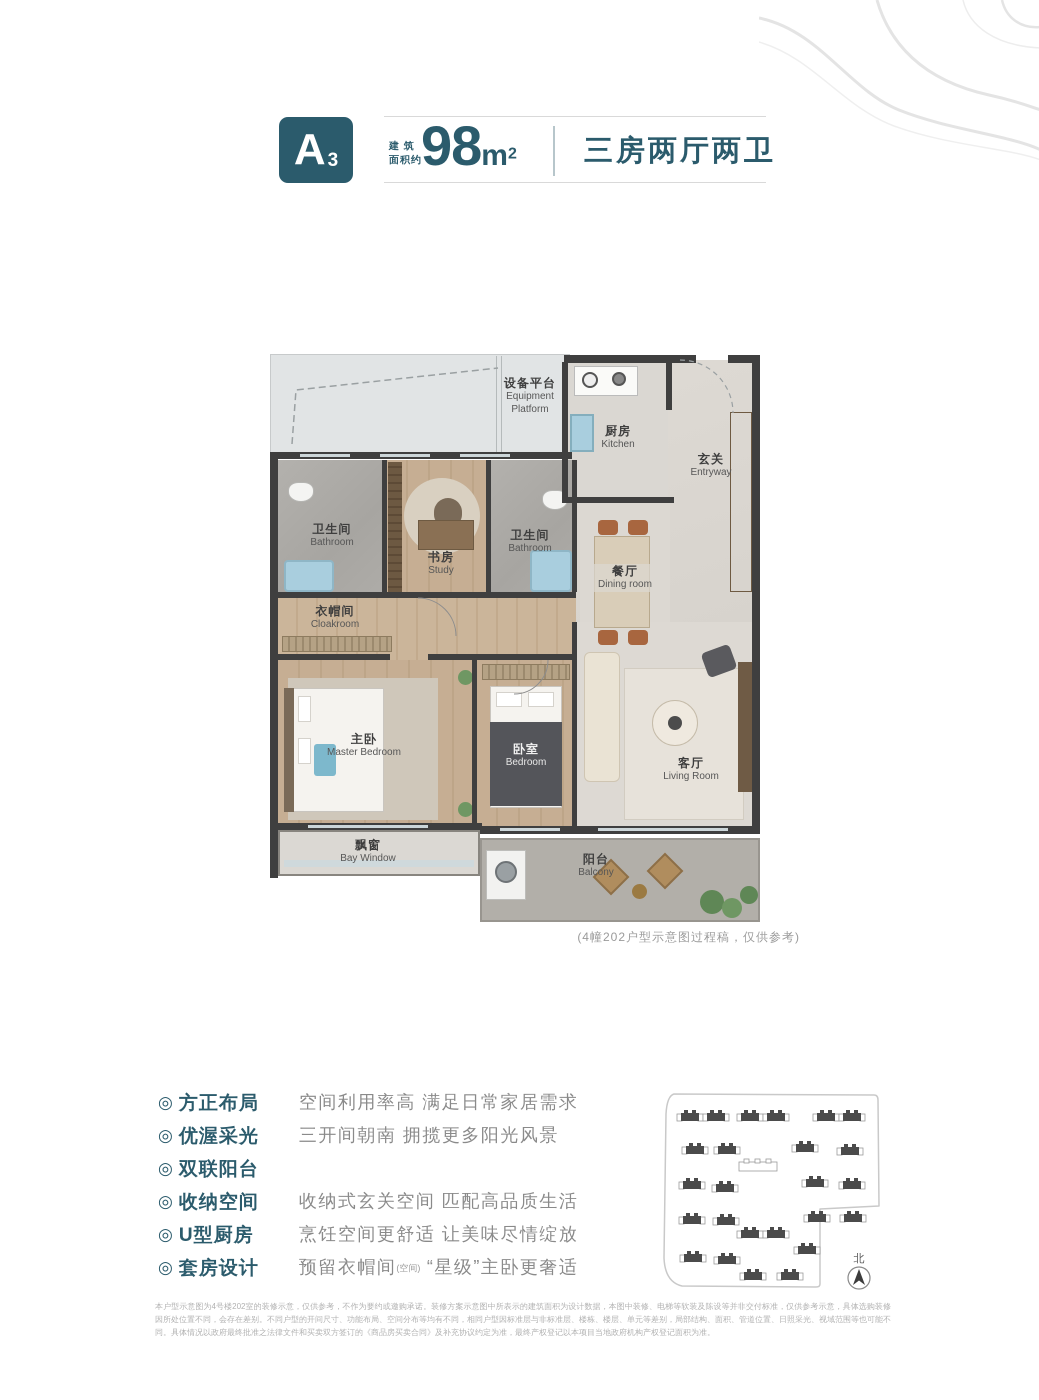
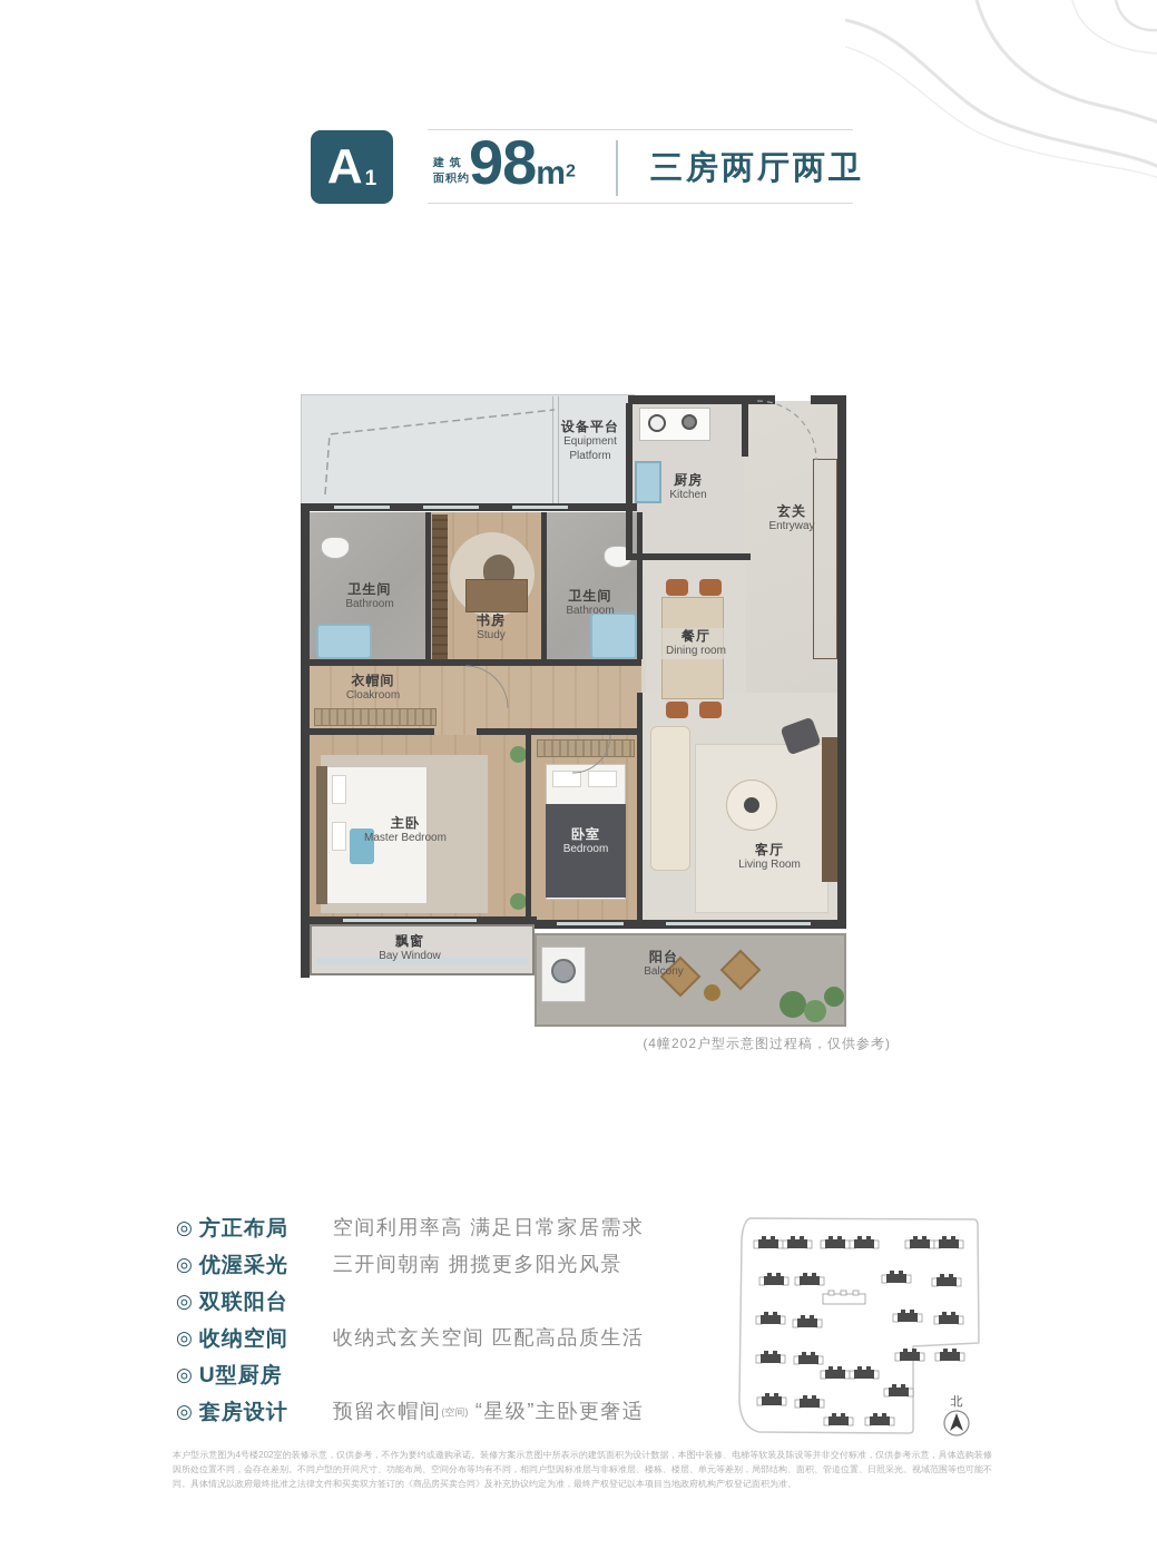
  A
- 3
+ 1
  建 筑
  面积约
  98m2
  三房两厅两卫
  设备平台
  Equipment
  Platform
  厨房
  Kitchen
  玄关
  Entryway
  卫生间
  Bathroom
  书房
  Study
  卫生间
  Bathroom
  餐厅
  Dining room
  衣帽间
  Cloakroom
  主卧
  Master Bedroom
  卧室
  Bedroom
  客厅
  Living Room
  飘窗
  Bay Window
  阳台
  Balcony
  (4幢202户型示意图过程稿，仅供参考)
  ◎
  方正布局
  空间利用率高 满足日常家居需求
  ◎
  优渥采光
  三开间朝南 拥揽更多阳光风景
  ◎
  双联阳台
  ◎
  收纳空间
  收纳式玄关空间 匹配高品质生活
  ◎
  U型厨房
- 烹饪空间更舒适 让美味尽情绽放
  ◎
  套房设计
  预留衣帽间(空间) “星级”主卧更奢适
  北
  本户型示意图为4号楼202室的装修示意，仅供参考，不作为要约或邀购承诺。装修方案示意图中所表示的建筑面积为设计数据，本图中装修、电梯等软装及陈设等并非交付标准，仅供参考示意，具体选购装修因所处位置不同，会存在差别。不同户型的开间尺寸、功能布局、空间分布等均有不同，相同户型因标准层与非标准层、楼栋、楼层、单元等差别，局部结构、面积、管道位置、日照采光、视域范围等也可能不同。具体情况以政府最终批准之法律文件和买卖双方签订的《商品房买卖合同》及补充协议约定为准，最终产权登记以本项目当地政府机构产权登记面积为准。
